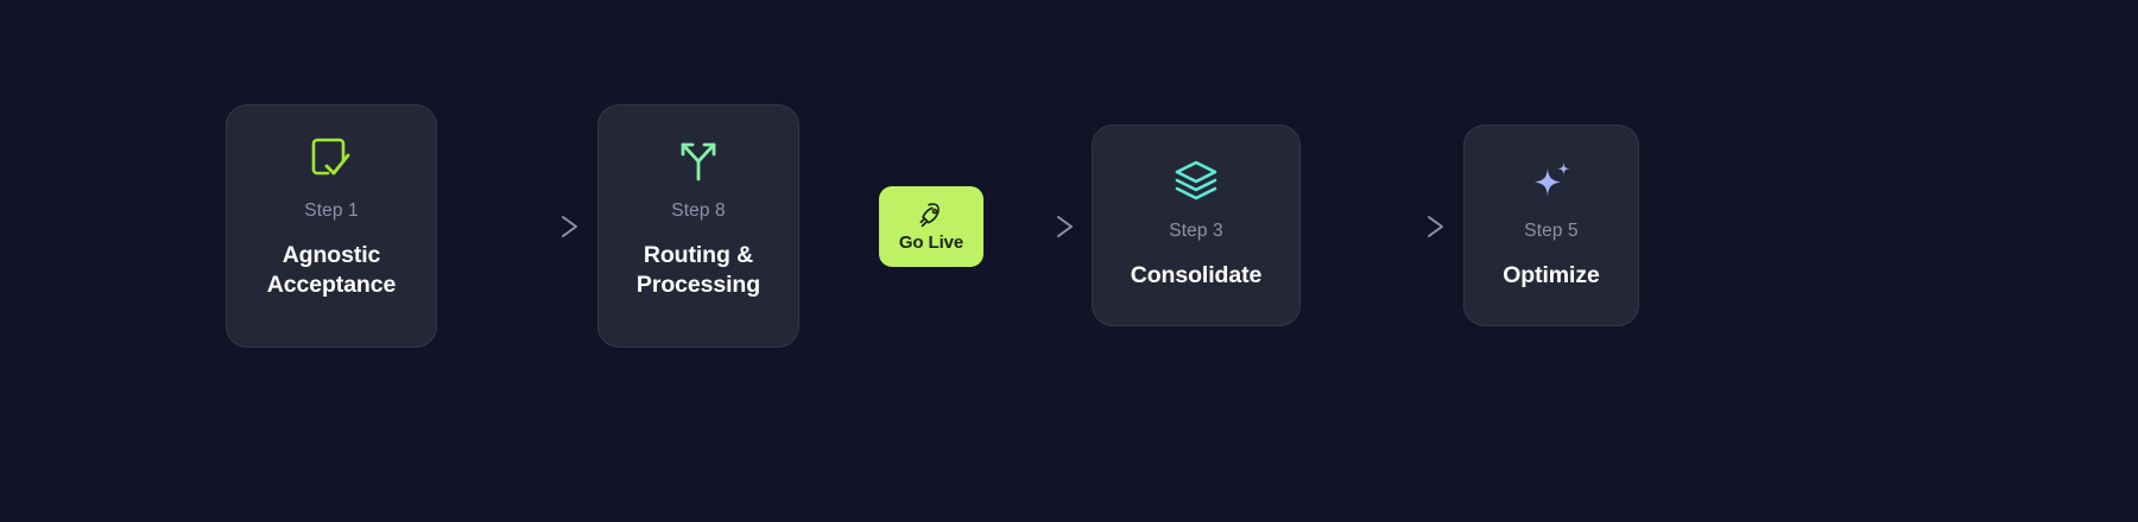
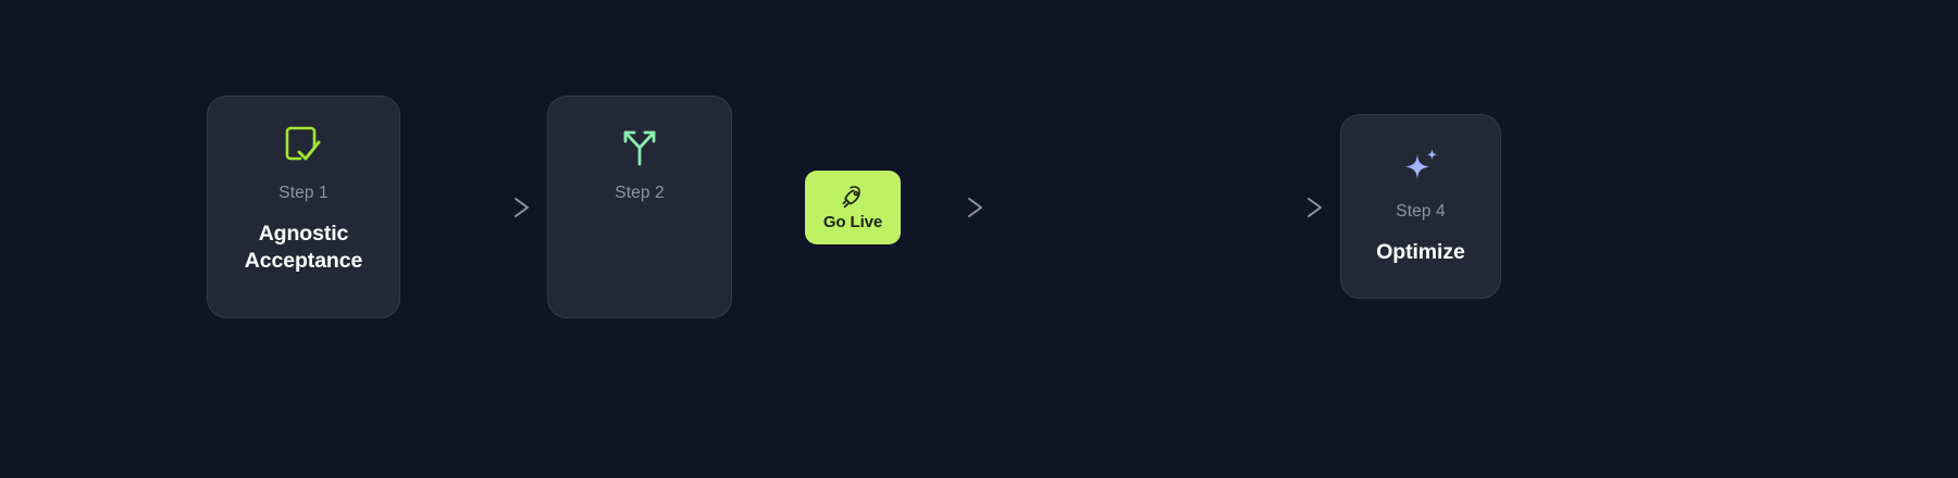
  Step 1
  Agnostic
  Acceptance
- Step 8
+ Step 2
- Routing &
- Processing
  Go Live
- Step 3
- Consolidate
- Step 5
+ Step 4
  Optimize
